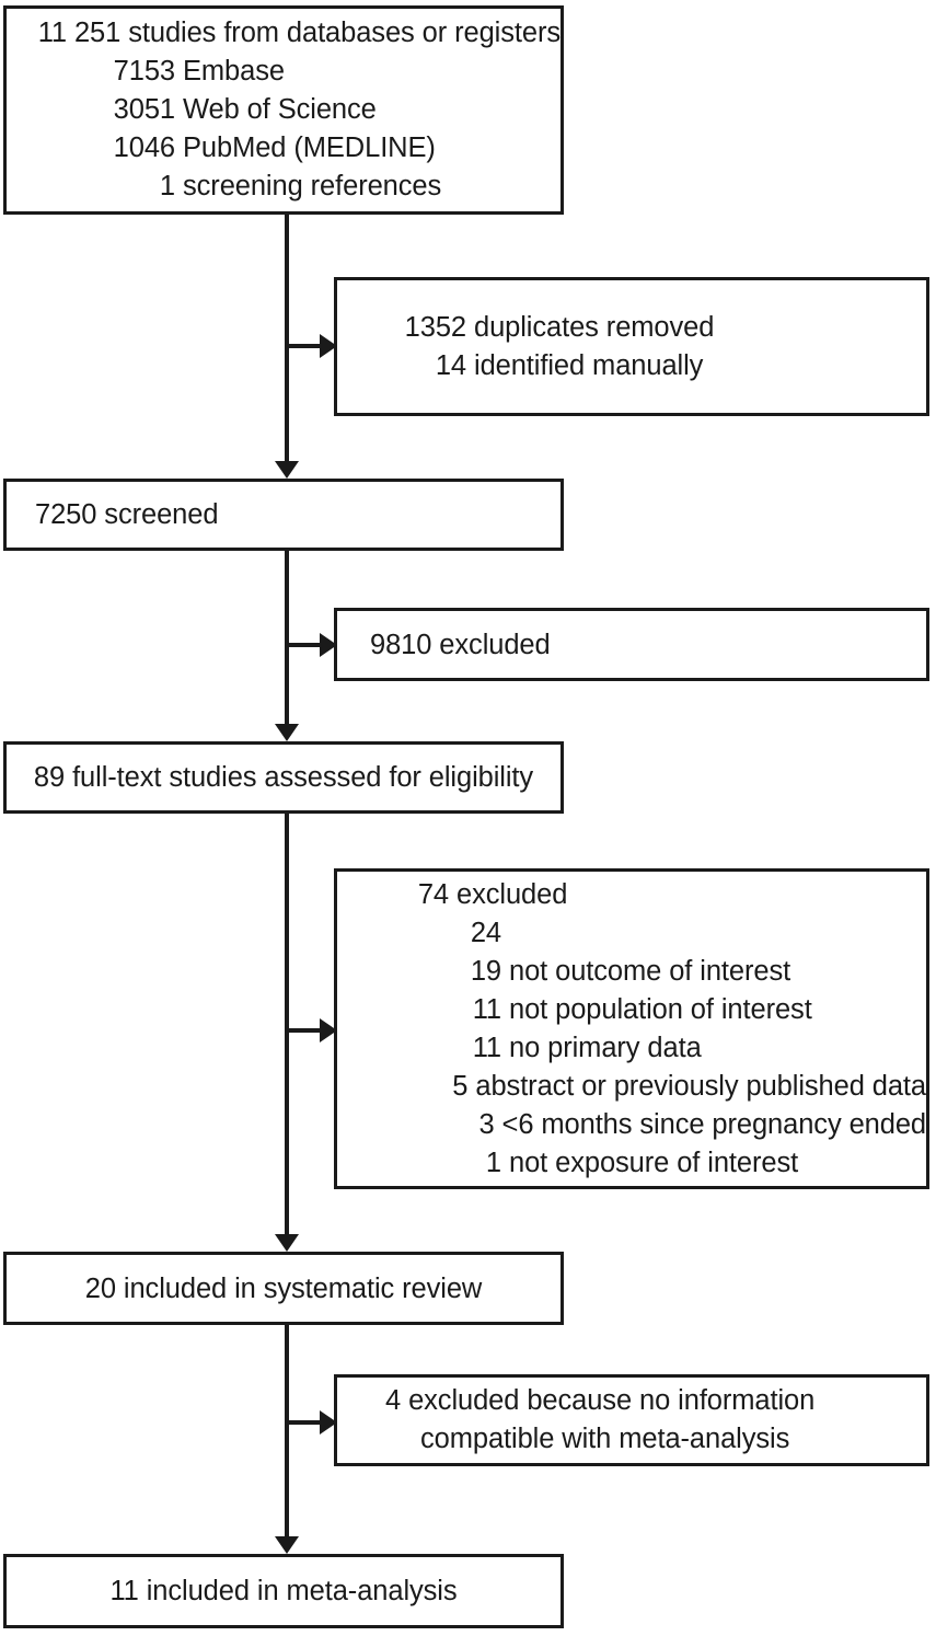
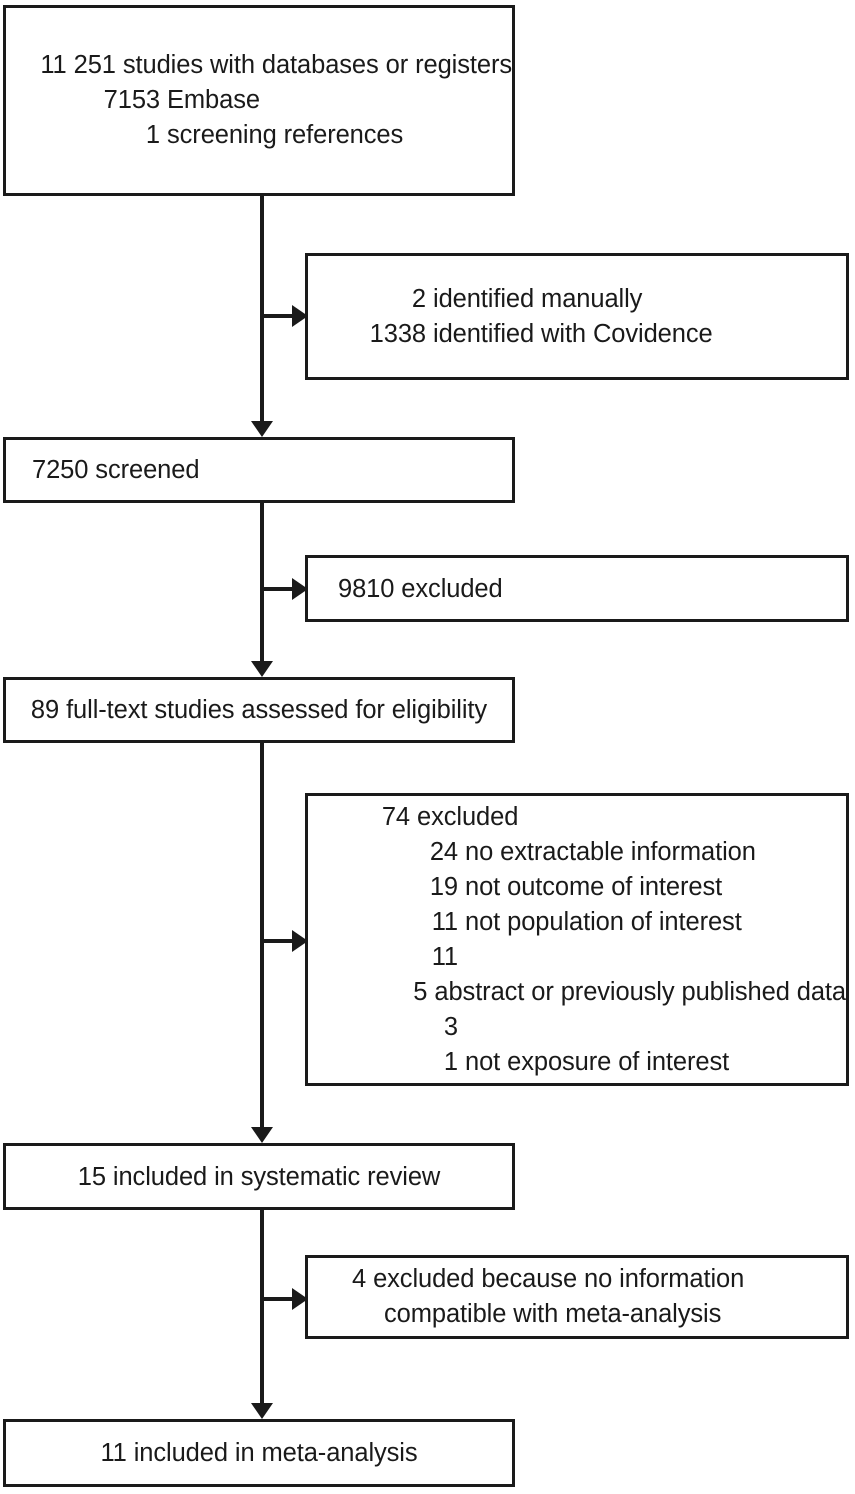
  11 251
- studies from databases or registers
+ studies with databases or registers
  7153
  Embase
- 3051
- Web of Science
- 1046
- PubMed (MEDLINE)
  1
  screening references
- 1352
- duplicates removed
- 14
+ 2
  identified manually
+ 1338
+ identified with Covidence
  7250 screened
  9810 excluded
  89 full-text studies assessed for eligibility
  74
  excluded
  24
+ no extractable information
  19
  not outcome of interest
  11
  not population of interest
  11
- no primary data
  5
  abstract or previously published data
  3
- <6 months since pregnancy ended
  1
  not exposure of interest
- 20 included in systematic review
+ 15 included in systematic review
  4 excluded because no information
  compatible with meta-analysis
  11 included in meta-analysis
